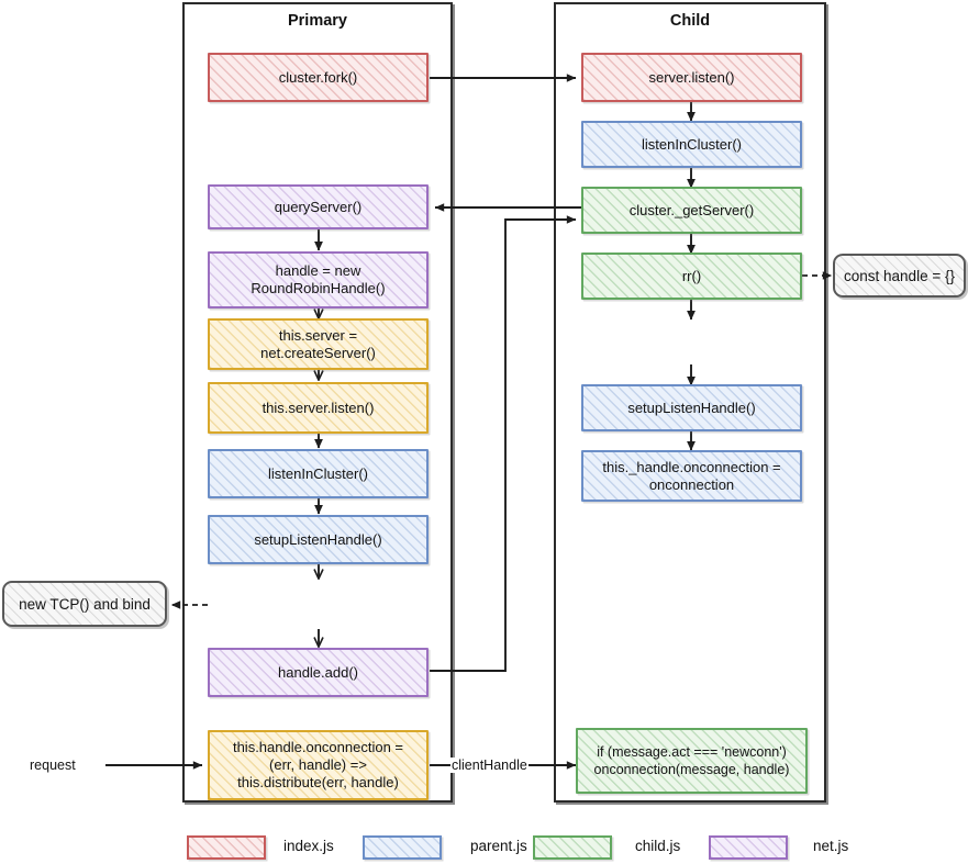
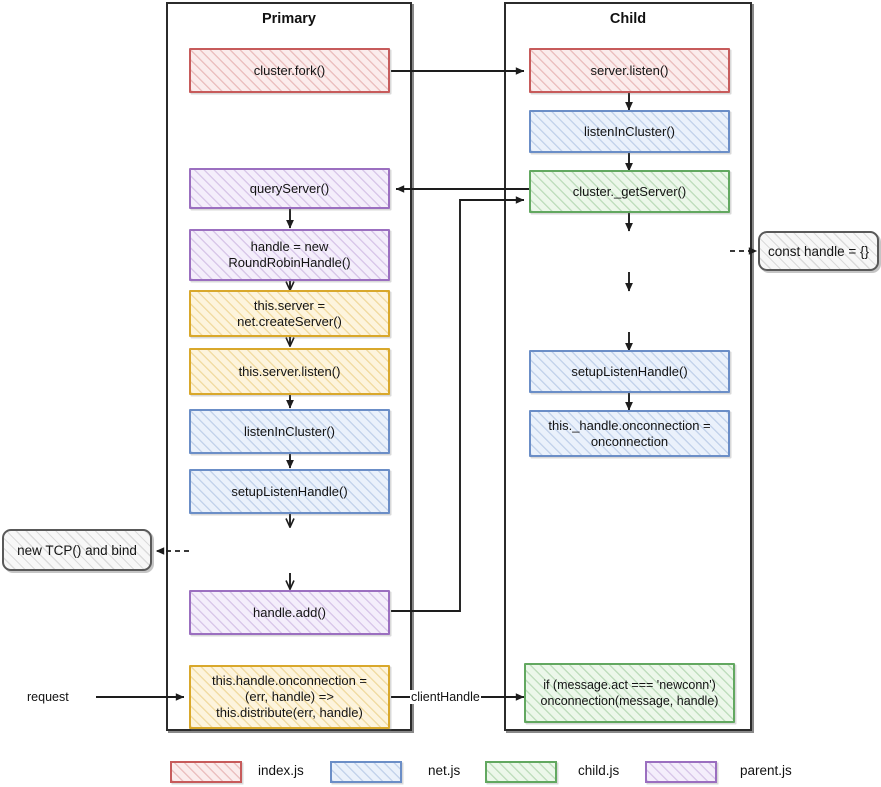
  Primary
  Child
  cluster.fork()
  queryServer()
  handle = new
  RoundRobinHandle()
  this.server =
  net.createServer()
  this.server.listen()
  listenInCluster()
  setupListenHandle()
  handle.add()
  this.handle.onconnection =
  (err, handle) =>
  this.distribute(err, handle)
  server.listen()
  listenInCluster()
  cluster._getServer()
- rr()
  setupListenHandle()
  this._handle.onconnection =
  onconnection
  if (message.act === 'newconn')
  onconnection(message, handle)
  new TCP() and bind
  const handle = {}
  request
  clientHandle
  index.js
- parent.js
+ net.js
  child.js
- net.js
+ parent.js
